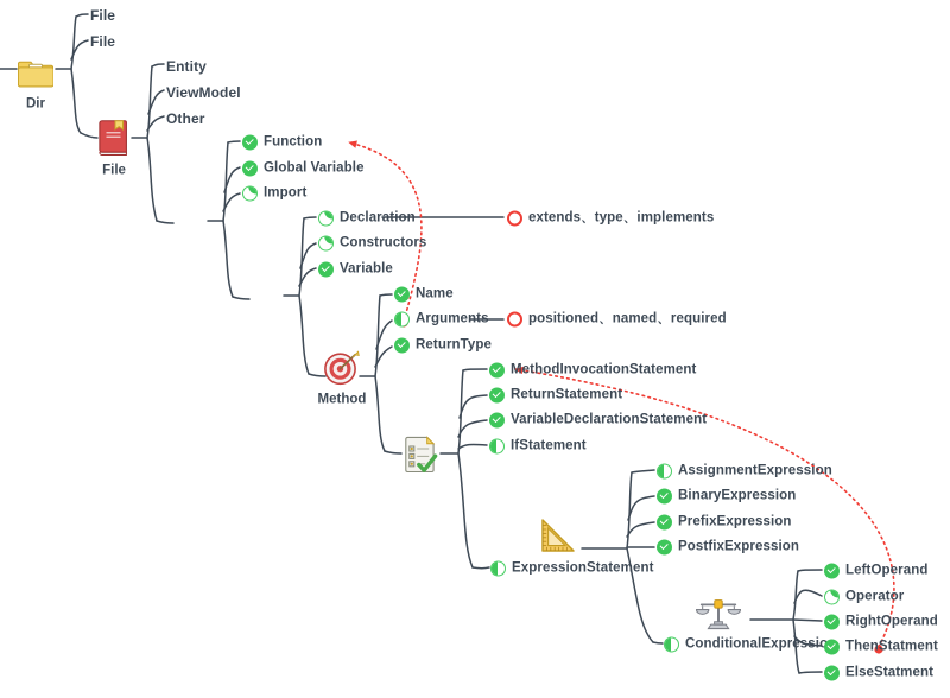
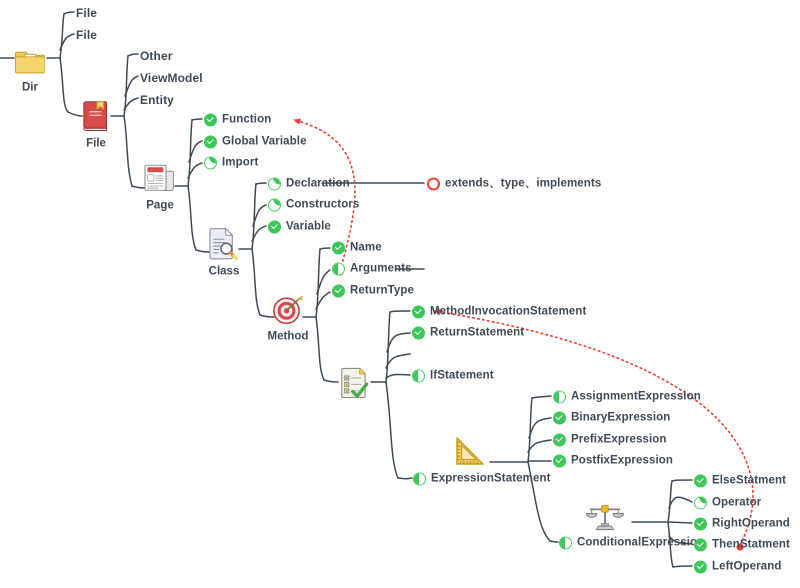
  Dir
  File
+ Page
+ Class
  Method
  File
  File
- Entity
+ Other
  ViewModel
- Other
+ Entity
  Function
  Global Variable
  Import
  Declaration
  Constructors
  Variable
  extends、type、implements
  Name
  Arguments
  ReturnType
- positioned、named、required
  MethodInvocationStatement
  ReturnStatement
- VariableDeclarationStatement
  IfStatement
  ExpressionStatement
  AssignmentExpression
  BinaryExpression
  PrefixExpression
  PostfixExpression
  ConditionalExpressi
- LeftOperand
+ ElseStatment
  Operator
  RightOperand
  ThenStatment
- ElseStatment
+ LeftOperand
